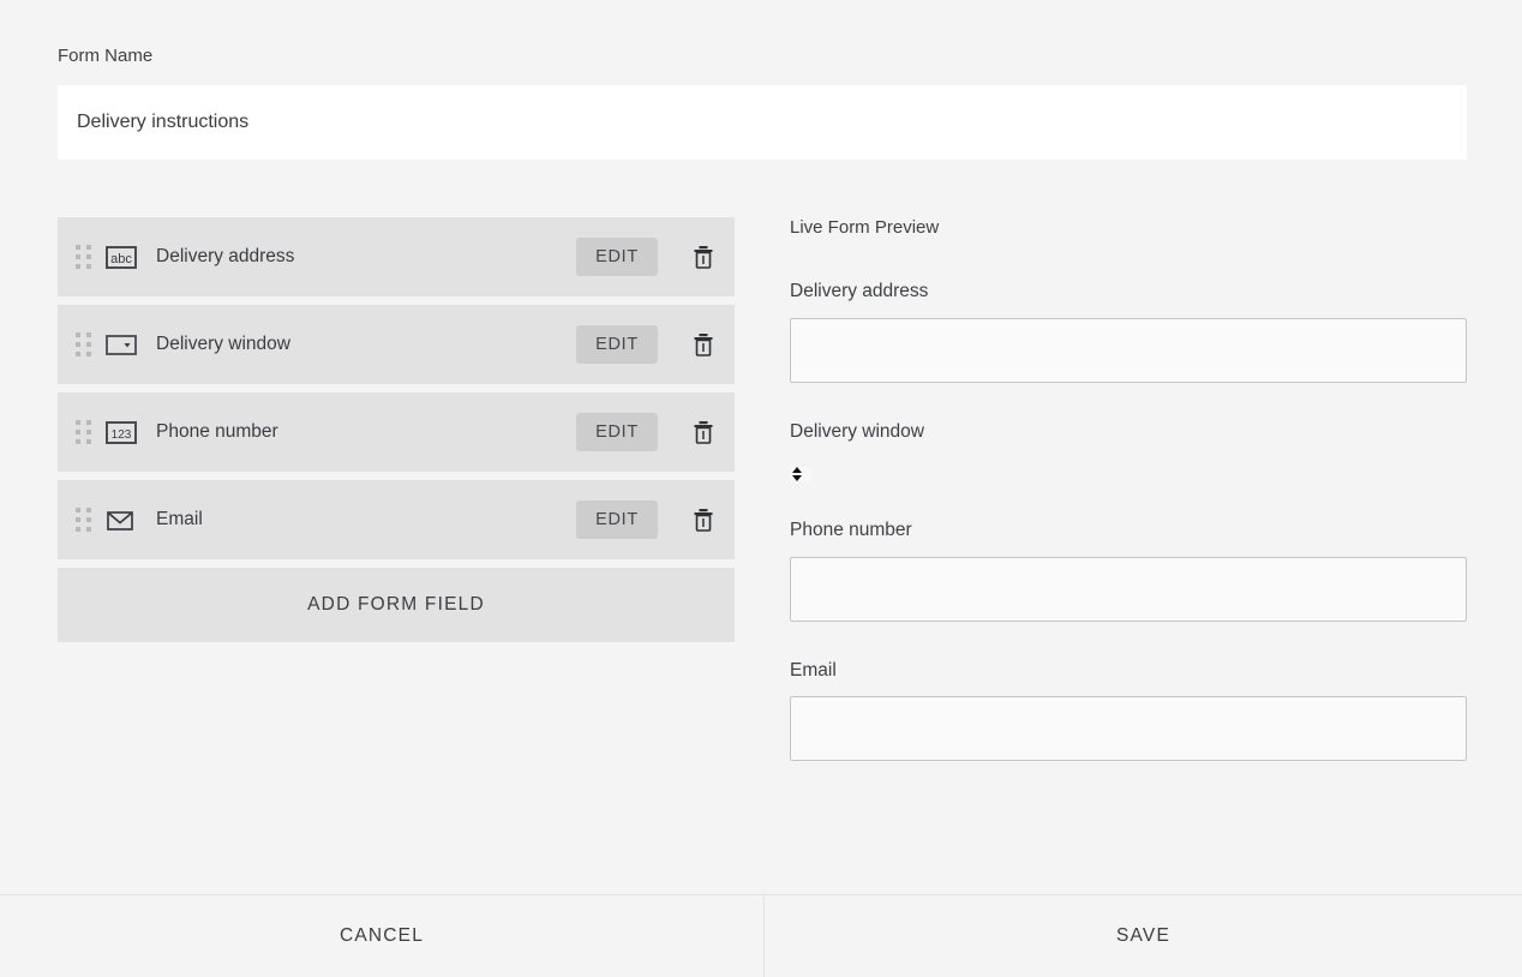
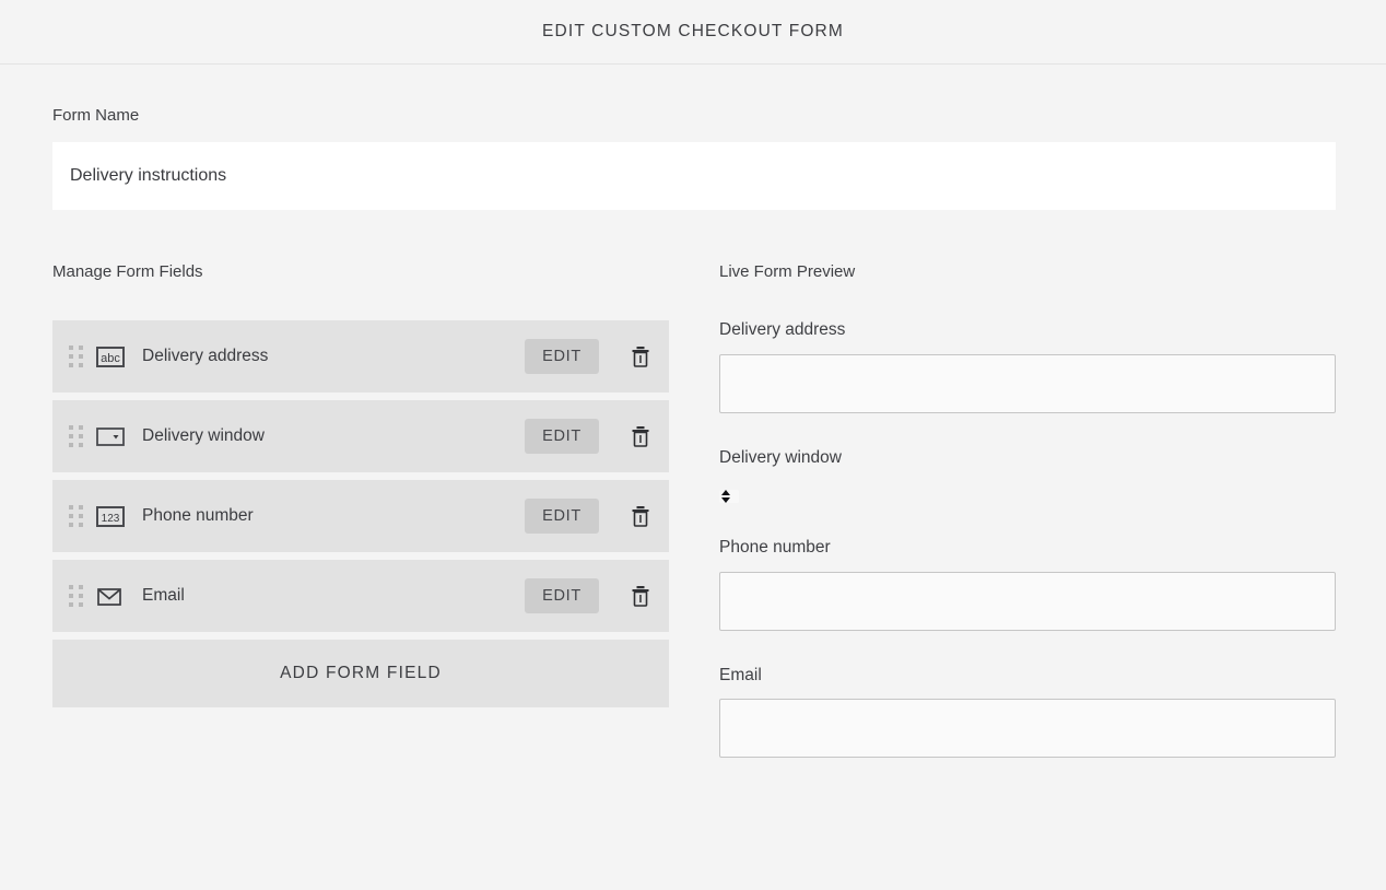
+ EDIT CUSTOM CHECKOUT FORM
  Form Name
  Delivery instructions
+ Manage Form Fields
  abc
  Delivery address
  EDIT
  Delivery window
  EDIT
  123
  Phone number
  EDIT
  Email
  EDIT
  ADD FORM FIELD
  Live Form Preview
  Delivery address
  Delivery window
  Phone number
  Email
- CANCEL
- SAVE
